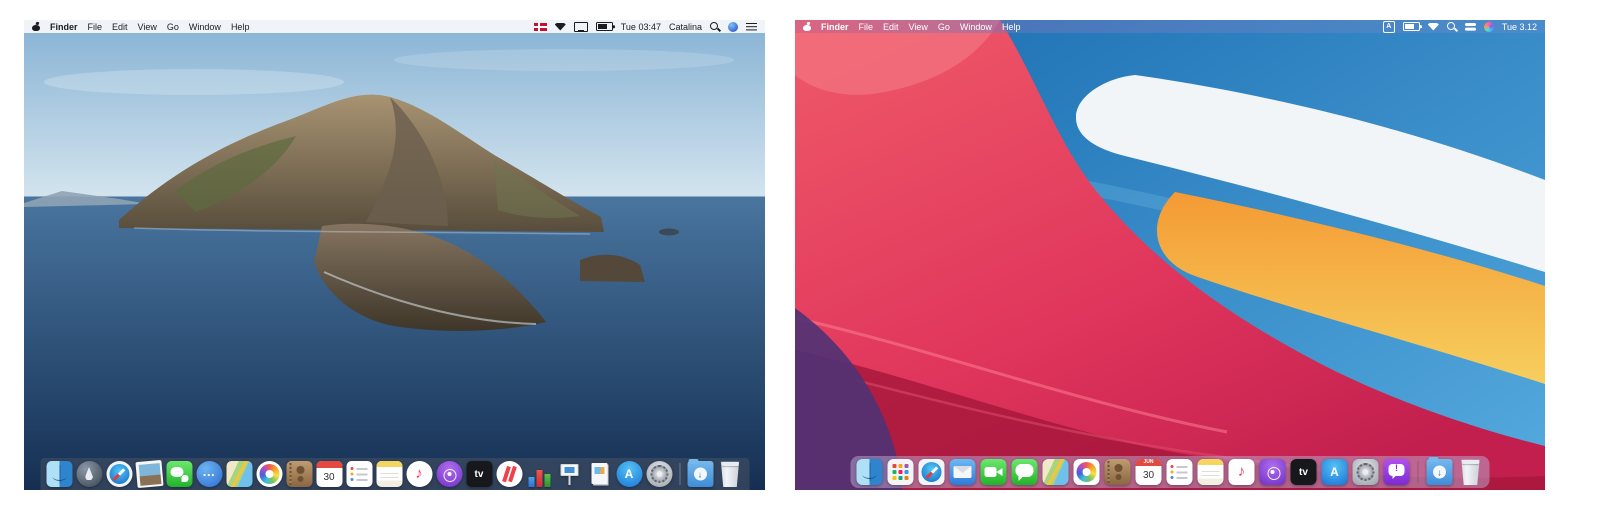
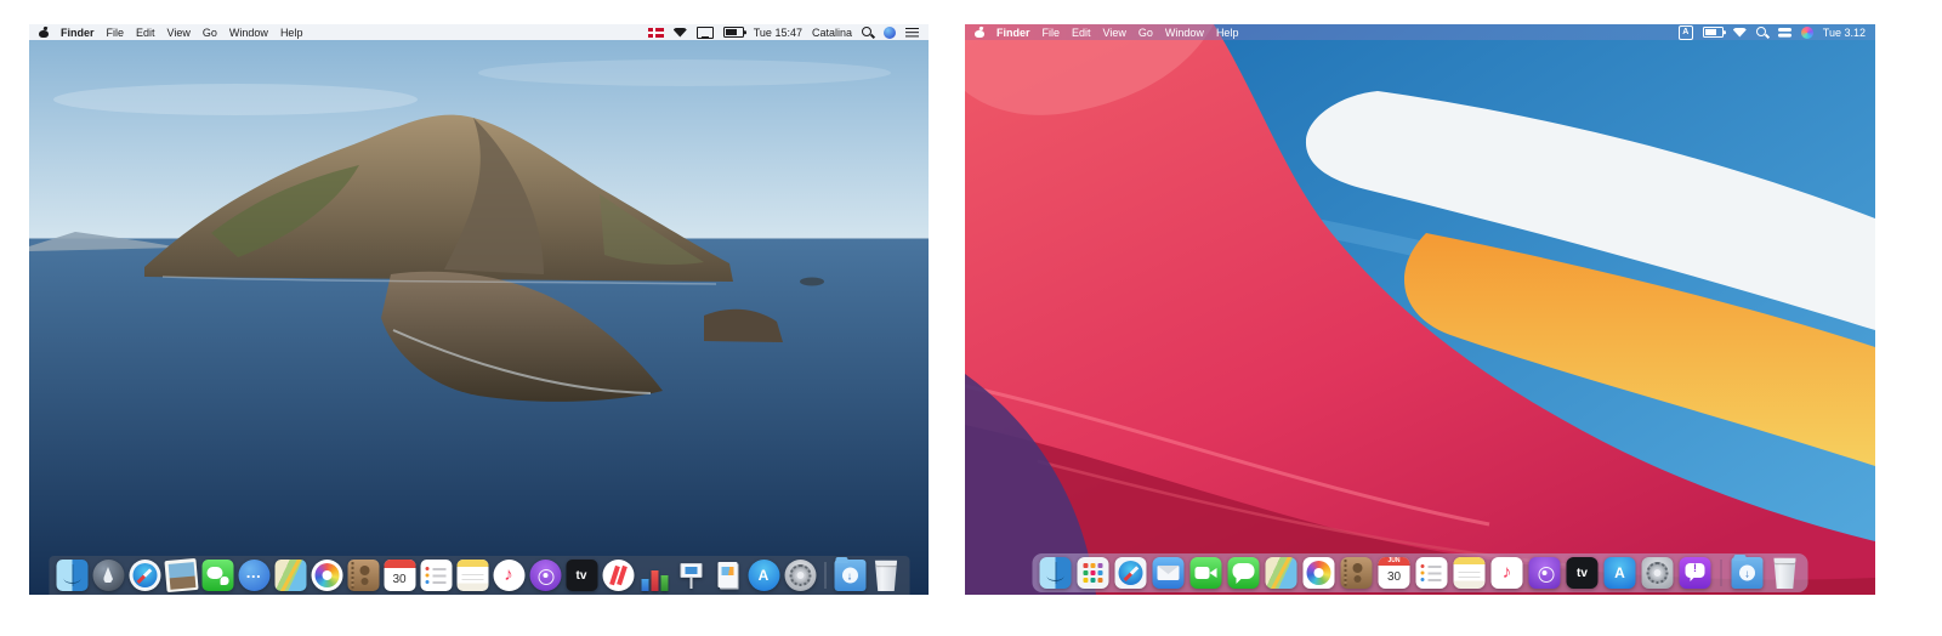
  Finder
  File
  Edit
  View
  Go
  Window
  Help
- Tue 03:47
+ Tue 15:47
  Catalina
  …
  30
  ♪
  tv
  A
  ↓
  Finder
  File
  Edit
  View
  Go
  Window
  Help
  Tue 3.12
  30
  ♪
  tv
  A
  !
  ↓
